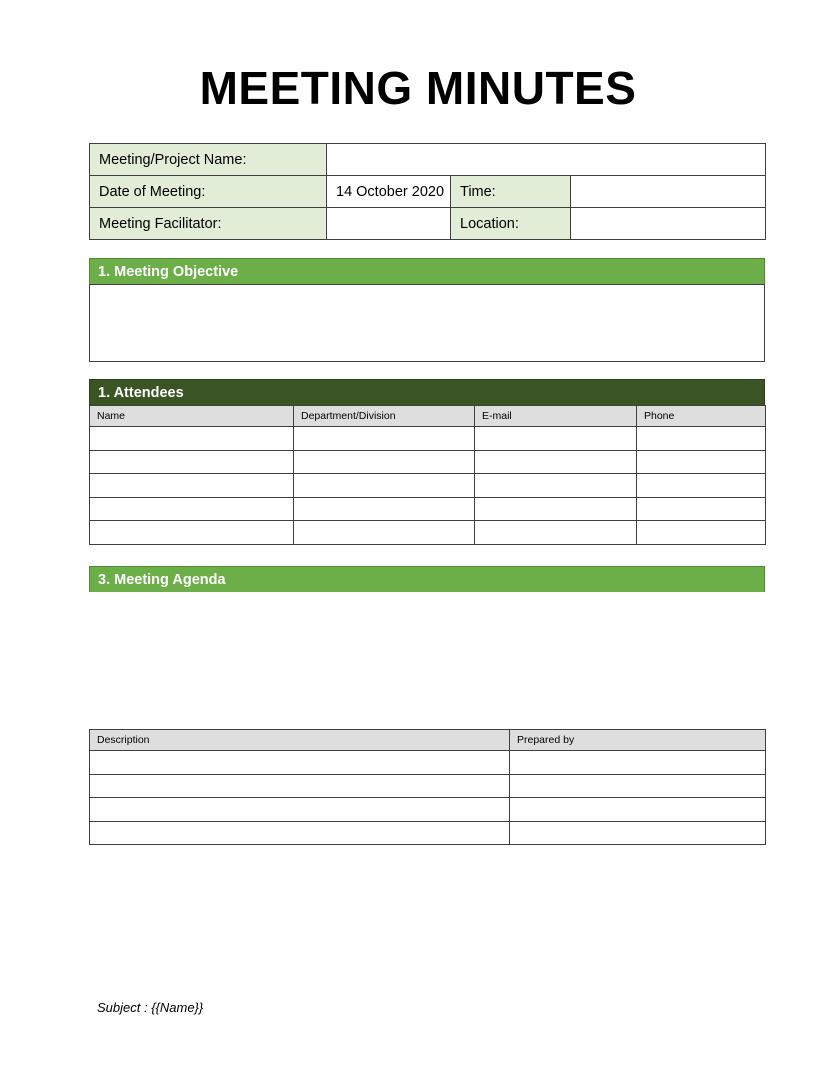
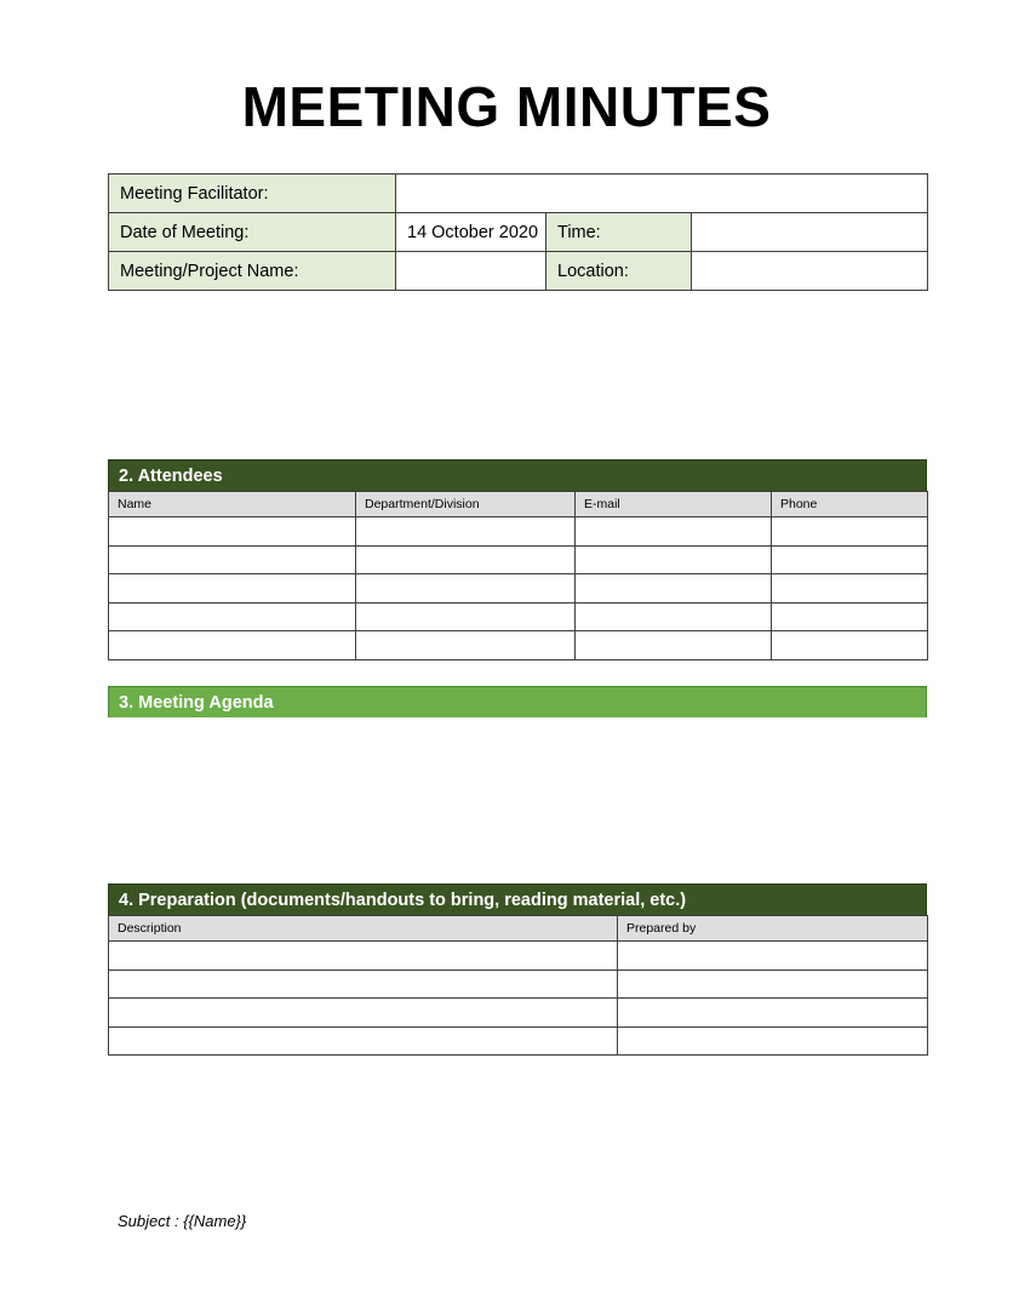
  MEETING MINUTES
- Meeting/Project Name:
+ Meeting Facilitator:
  Date of Meeting:	14 October 2020	Time:
- Meeting Facilitator:		Location:
+ Meeting/Project Name:		Location:
- 1. Meeting Objective
- 1. Attendees
+ 2. Attendees
  Name	Department/Division	E-mail	Phone
  3. Meeting Agenda
+ 4. Preparation (documents/handouts to bring, reading material, etc.)
  Description	Prepared by
  Subject : {{Name}}
